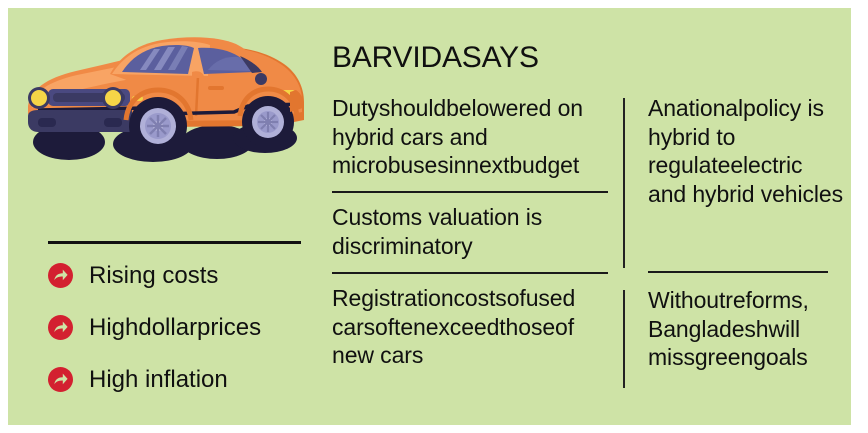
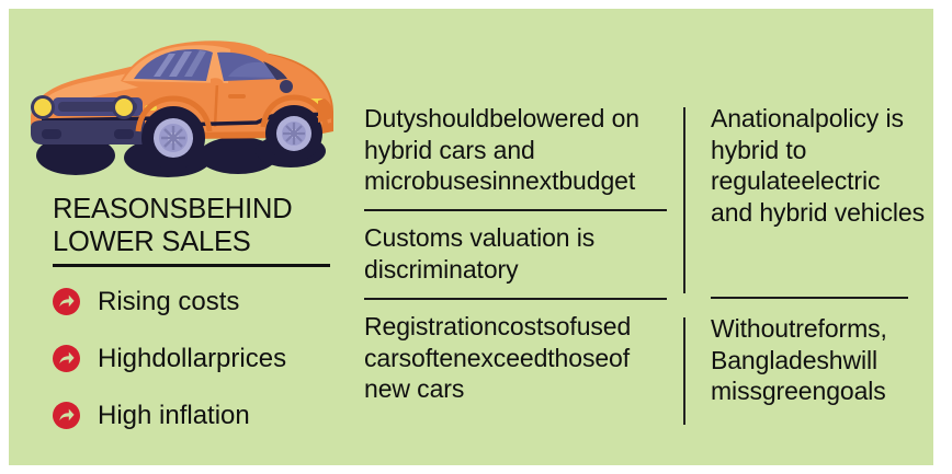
+ REASONSBEHIND LOWER SALES
  Rising costs
  Highdollarprices
  High inflation
- BARVIDASAYS
  Dutyshouldbelowered on hybrid cars and microbusesinnextbudget
  Customs valuation is discriminatory
  Registrationcostsofused carsoftenexceedthoseof new cars
  Anationalpolicy is hybrid to regulateelectric and hybrid vehicles
  Withoutreforms, Bangladeshwill missgreengoals
